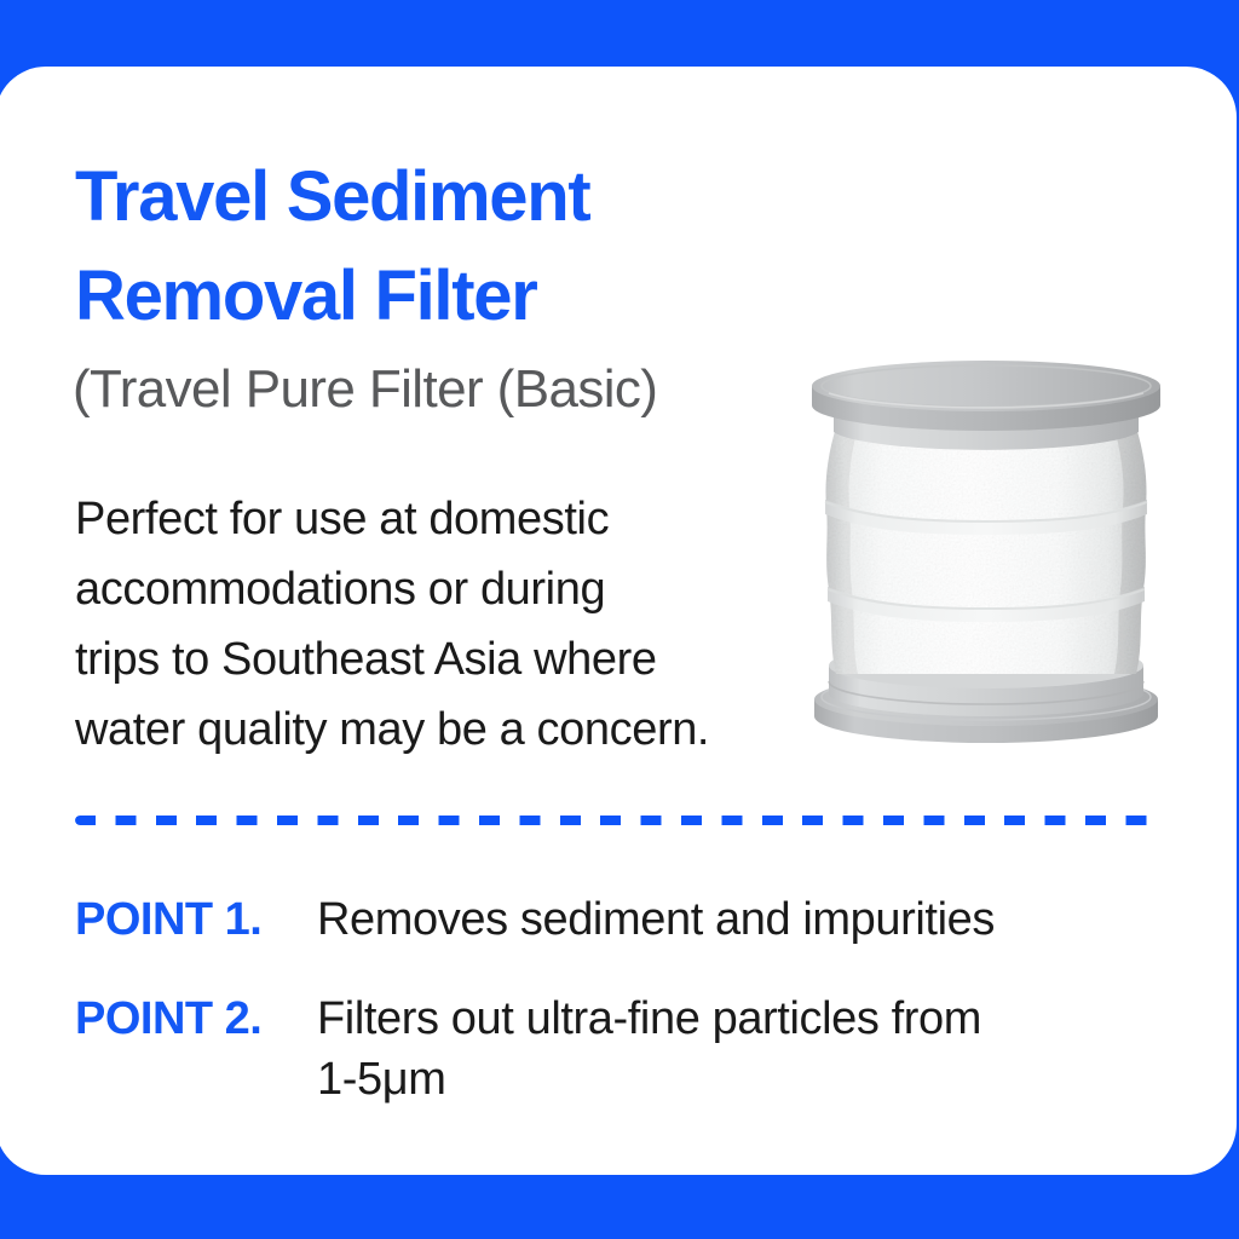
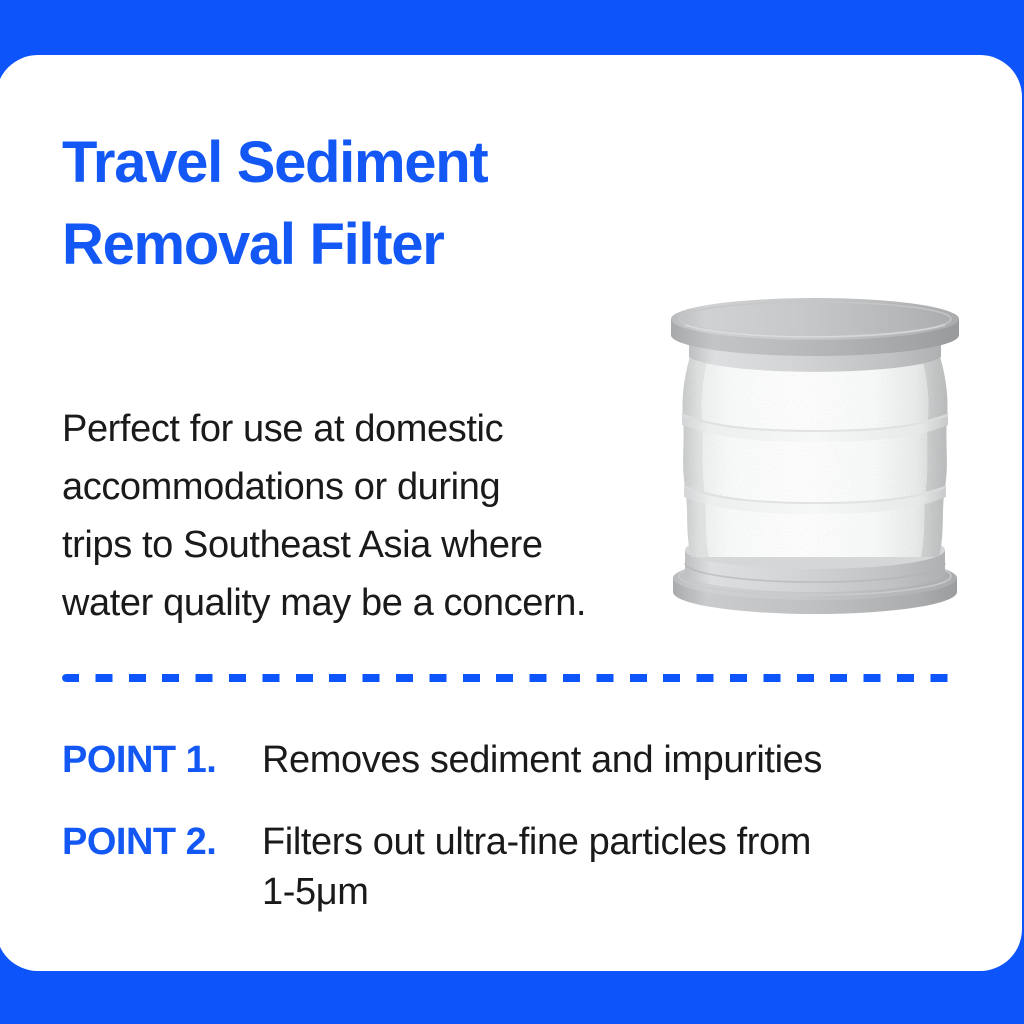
  Travel Sediment
  Removal Filter
- (Travel Pure Filter (Basic)
  Perfect for use at domestic
  accommodations or during
  trips to Southeast Asia where
  water quality may be a concern.
  POINT 1.
  Removes sediment and impurities
  POINT 2.
  Filters out ultra-fine particles from
  1-5μm
